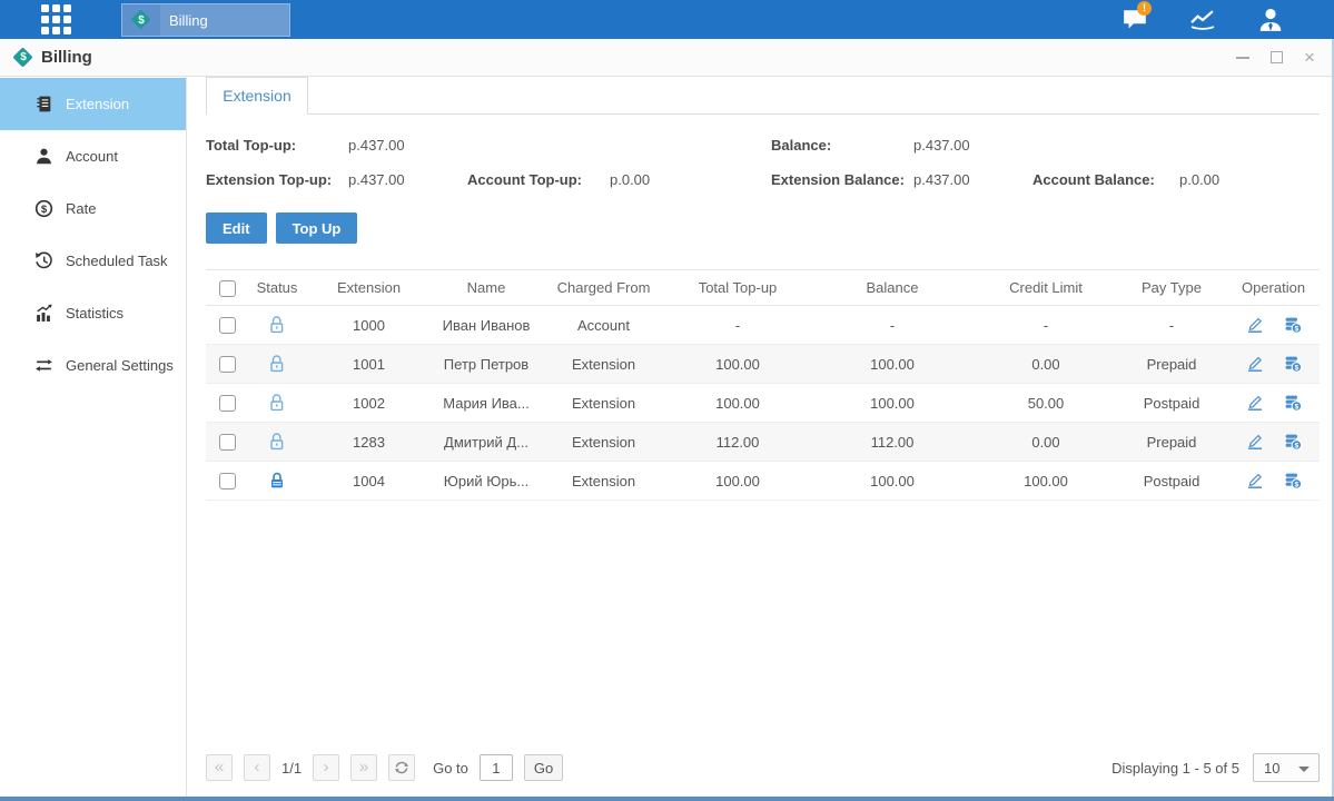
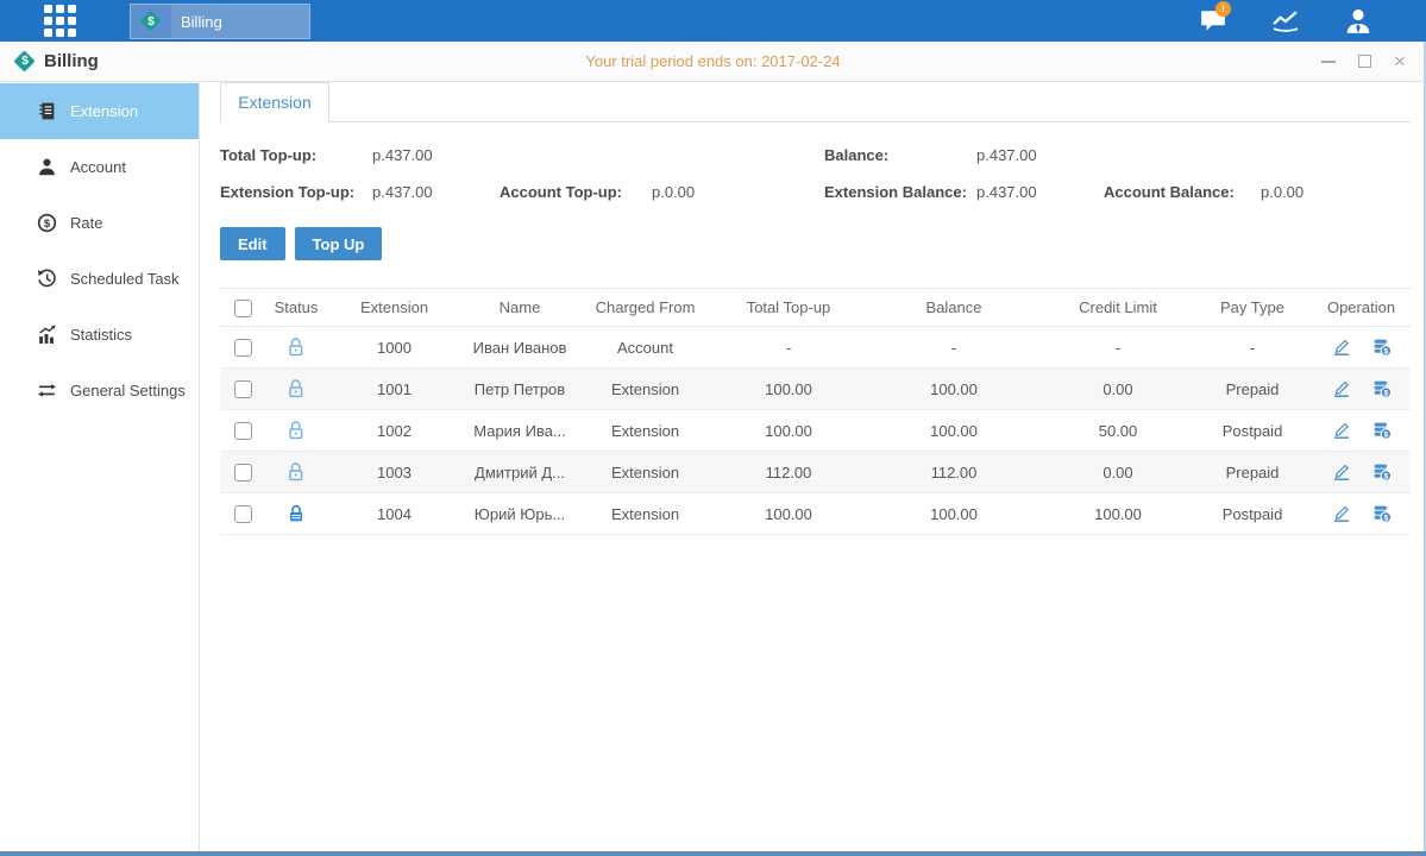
  $
  Billing
  !
  $
  Billing
+ Your trial period ends on: 2017-02-24
  ×
  Extension
  Account
  $
  Rate
  Scheduled Task
  Statistics
  General Settings
  Extension
  Total Top-up:
  p.437.00
  Balance:
  p.437.00
  Extension Top-up:
  p.437.00
  Account Top-up:
  p.0.00
  Extension Balance:
  p.437.00
  Account Balance:
  p.0.00
  Edit
  Top Up
  	Status	Extension	Name	Charged From	Total Top-up	Balance	Credit Limit	Pay Type	Operation
  		1000	Иван Иванов	Account	-	-	-	-
  		1001	Петр Петров	Extension	100.00	100.00	0.00	Prepaid
  		1002	Мария Ива...	Extension	100.00	100.00	50.00	Postpaid
- 		1283	Дмитрий Д...	Extension	112.00	112.00	0.00	Prepaid
+ 		1003	Дмитрий Д...	Extension	112.00	112.00	0.00	Prepaid
  		1004	Юрий Юрь...	Extension	100.00	100.00	100.00	Postpaid
- «
- ‹
- 1/1
- ›
- »
- Go to
- 1
- Go
- Displaying 1 - 5 of 5
- 10
